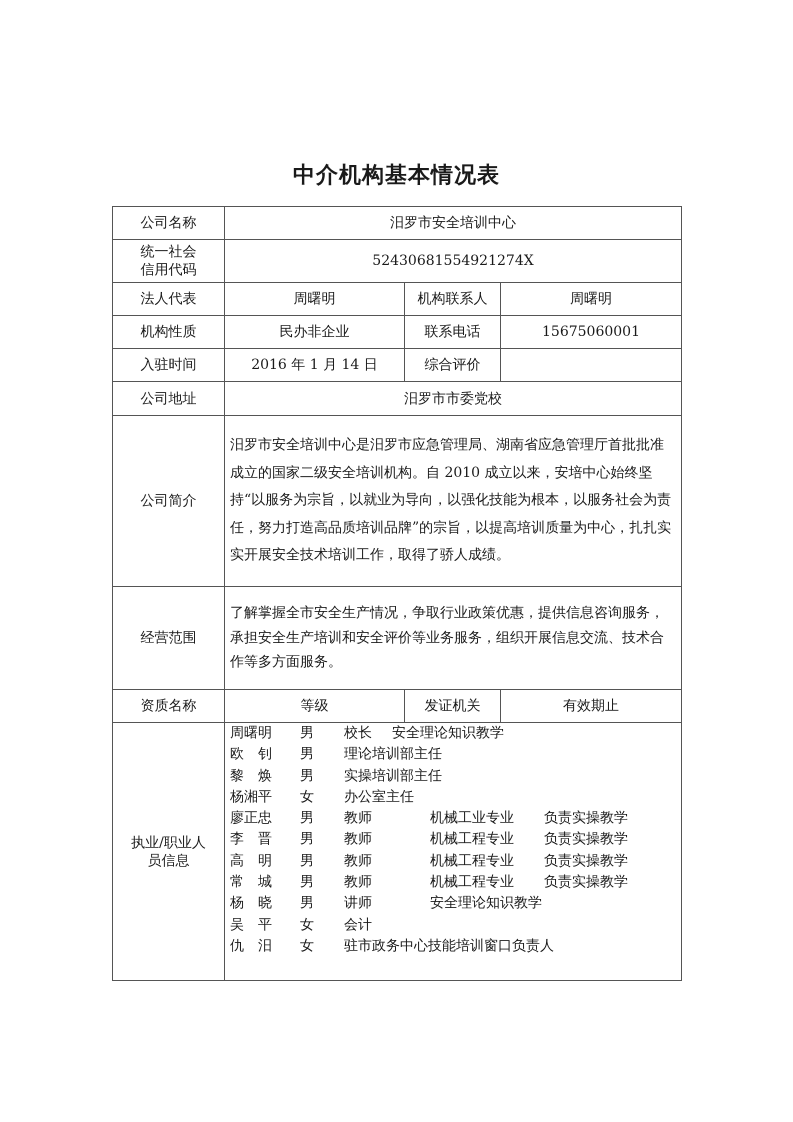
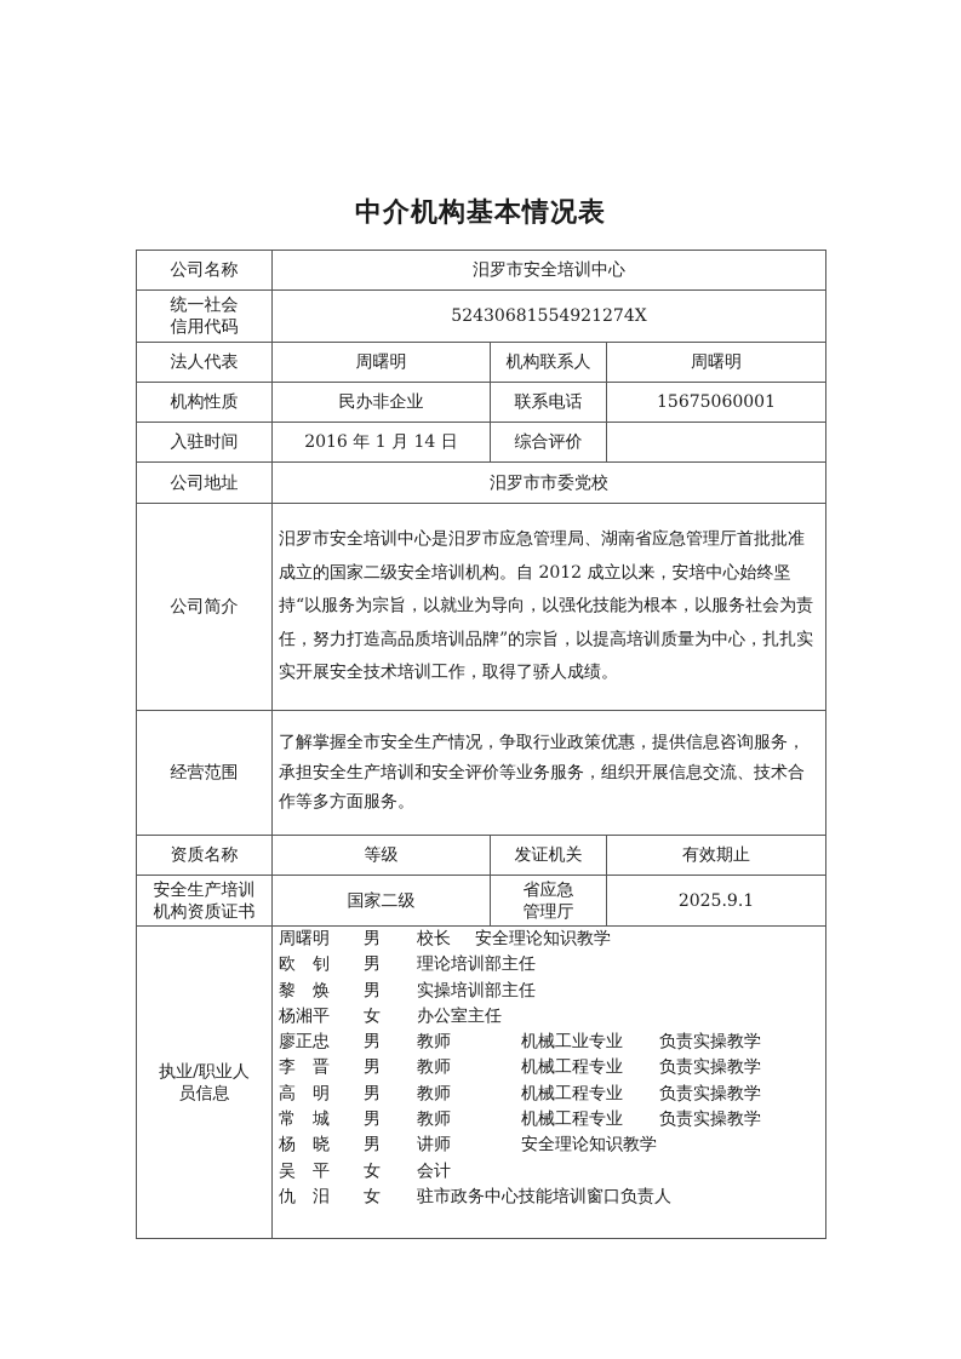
  中介机构基本情况表
  公司名称	汨罗市安全培训中心
  统一社会 信用代码	52430681554921274X
  法人代表	周曙明	机构联系人	周曙明
  机构性质	民办非企业	联系电话	15675060001
  入驻时间	2016 年 1 月 14 日	综合评价
  公司地址	汨罗市市委党校
- 公司简介	汨罗市安全培训中心是汨罗市应急管理局、湖南省应急管理厅首批批准成立的国家二级安全培训机构。自 2010 成立以来，安培中心始终坚持“以服务为宗旨，以就业为导向，以强化技能为根本，以服务社会为责任，努力打造高品质培训品牌”的宗旨，以提高培训质量为中心，扎扎实实开展安全技术培训工作，取得了骄人成绩。
+ 公司简介	汨罗市安全培训中心是汨罗市应急管理局、湖南省应急管理厅首批批准成立的国家二级安全培训机构。自 2012 成立以来，安培中心始终坚持“以服务为宗旨，以就业为导向，以强化技能为根本，以服务社会为责任，努力打造高品质培训品牌”的宗旨，以提高培训质量为中心，扎扎实实开展安全技术培训工作，取得了骄人成绩。
  经营范围	了解掌握全市安全生产情况，争取行业政策优惠，提供信息咨询服务，承担安全生产培训和安全评价等业务服务，组织开展信息交流、技术合作等多方面服务。
  资质名称	等级	发证机关	有效期止
+ 安全生产培训 机构资质证书	国家二级	省应急 管理厅	2025.9.1
  执业/职业人 员信息	周曙明 男 校长 安全理论知识教学欧 钊 男 理论培训部主任黎 焕 男 实操培训部主任杨湘平 女 办公室主任廖正忠 男 教师 机械工业专业 负责实操教学李 晋 男 教师 机械工程专业 负责实操教学高 明 男 教师 机械工程专业 负责实操教学常 城 男 教师 机械工程专业 负责实操教学杨 晓 男 讲师 安全理论知识教学吴 平 女 会计仇 汨 女 驻市政务中心技能培训窗口负责人
